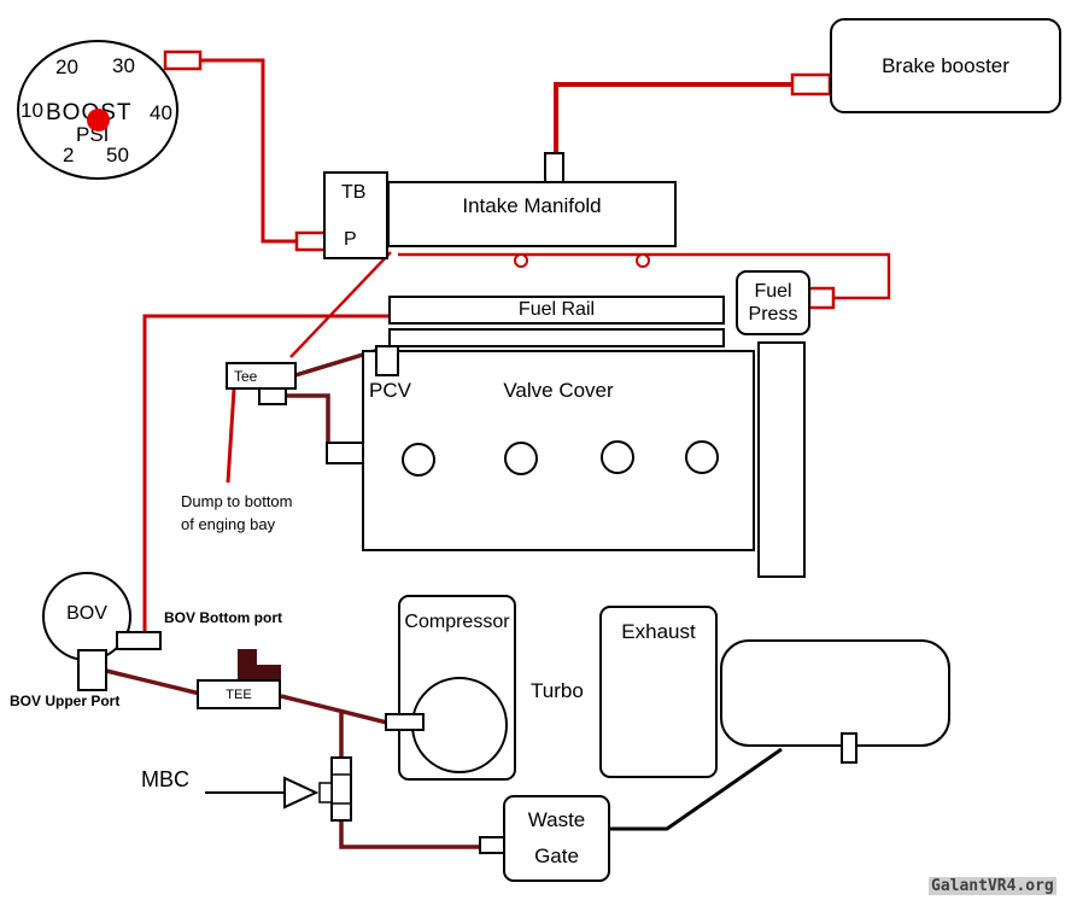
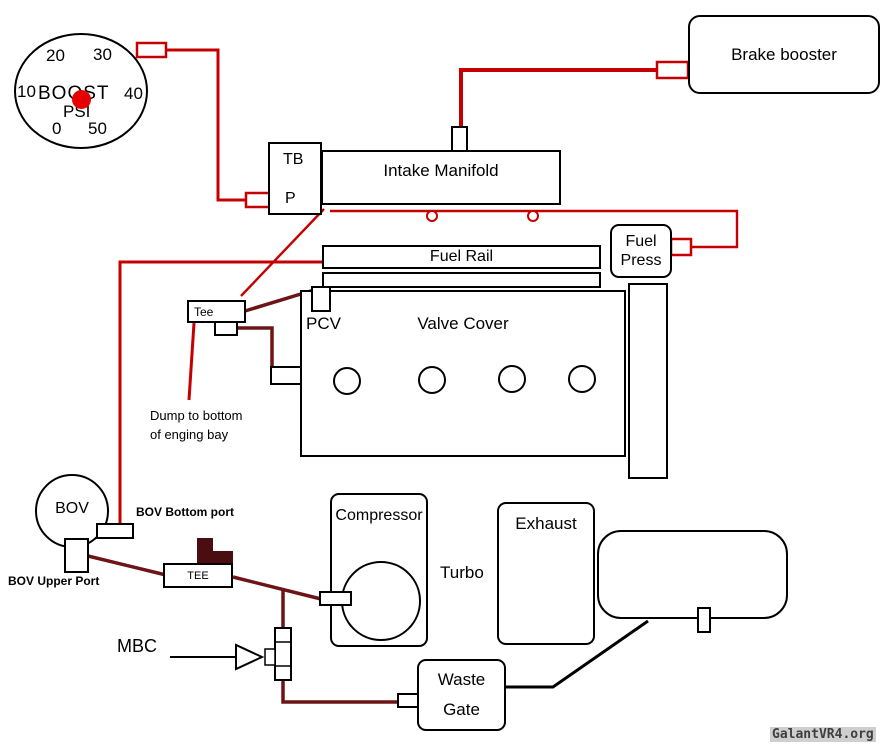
  20
  30
  10
  40
- 2
+ 0
  50
  BOST
  PSI
  Brake booster
  TB
  P
  Intake Manifold
  Fuel Rail
  Fuel
  Press
  Valve Cover
  PCV
  Tee
  Dump to bottom
  of enging bay
  BOV
  BOV Bottom port
  BOV Upper Port
  TEE
  MBC
  Compressor
  Turbo
  Exhaust
  Waste
  Gate
  GalantVR4.org
